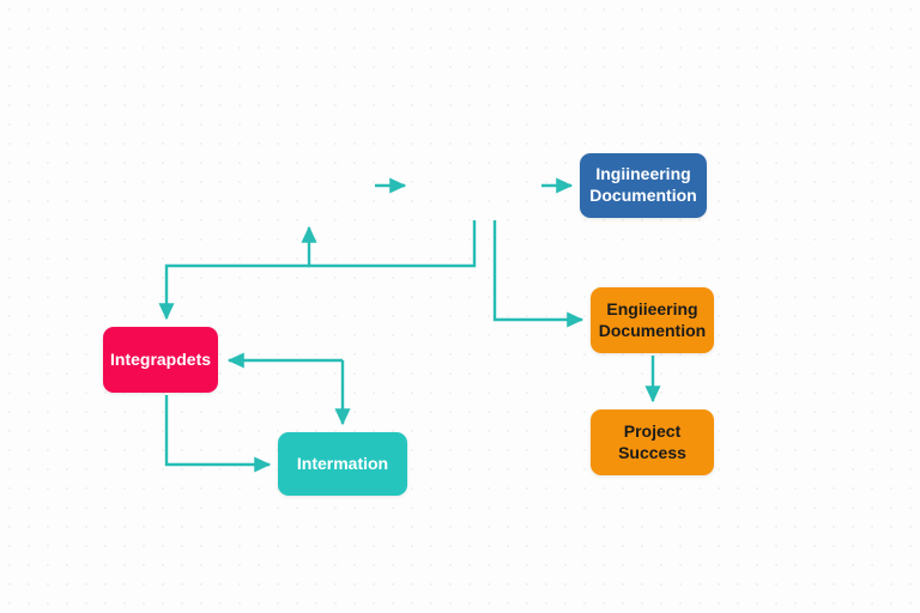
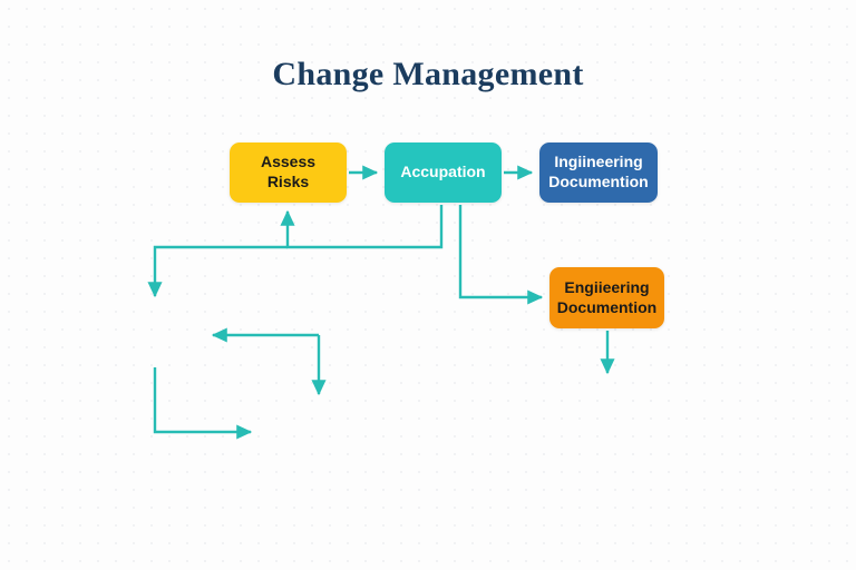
+ Change Management
+ Assess
+ Risks
+ Accupation
  Ingiineering
  Documention
  Engiieering
  Documention
- Project
- Success
- Integrapdets
- Intermation
